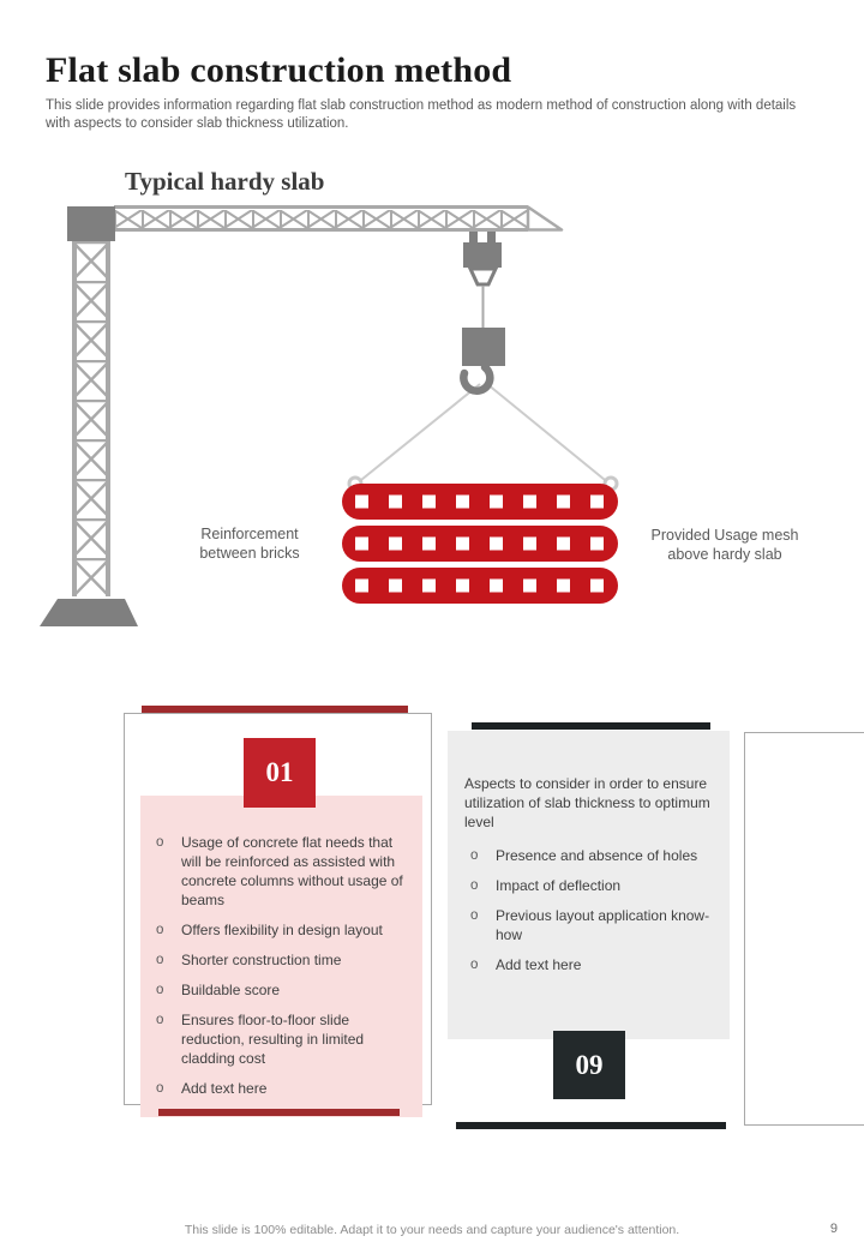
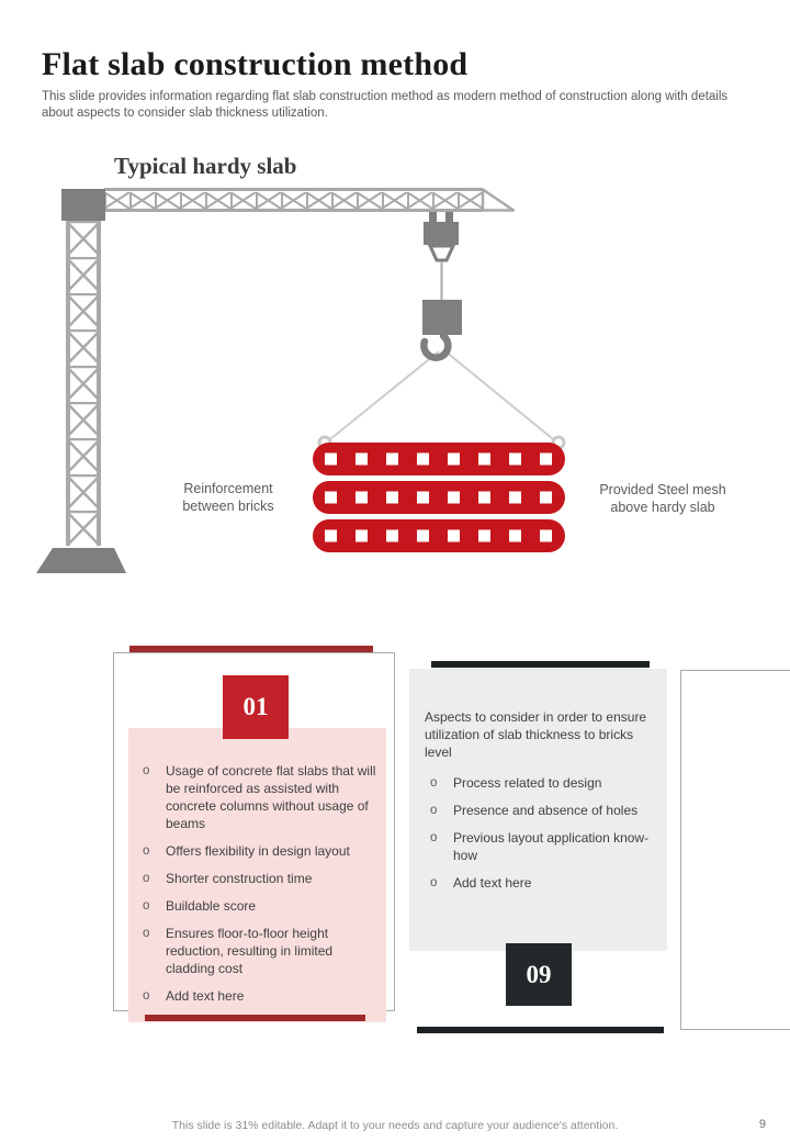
  Flat slab construction method
- This slide provides information regarding flat slab construction method as modern method of construction along with details with aspects to consider slab thickness utilization.
+ This slide provides information regarding flat slab construction method as modern method of construction along with details about aspects to consider slab thickness utilization.
  Typical hardy slab
  Reinforcement between bricks
- Provided Usage mesh above hardy slab
+ Provided Steel mesh above hardy slab
- Usage of concrete flat needs that will be reinforced as assisted with concrete columns without usage of beams
+ Usage of concrete flat slabs that will be reinforced as assisted with concrete columns without usage of beams
  Offers flexibility in design layout
  Shorter construction time
  Buildable score
- Ensures floor-to-floor slide reduction, resulting in limited cladding cost
+ Ensures floor-to-floor height reduction, resulting in limited cladding cost
  Add text here
  01
- Aspects to consider in order to ensure utilization of slab thickness to optimum level
+ Aspects to consider in order to ensure utilization of slab thickness to bricks level
+ Process related to design
  Presence and absence of holes
- Impact of deflection
  Previous layout application know- how
  Add text here
  09
- This slide is 100% editable. Adapt it to your needs and capture your audience's attention.
+ This slide is 31% editable. Adapt it to your needs and capture your audience's attention.
  9
